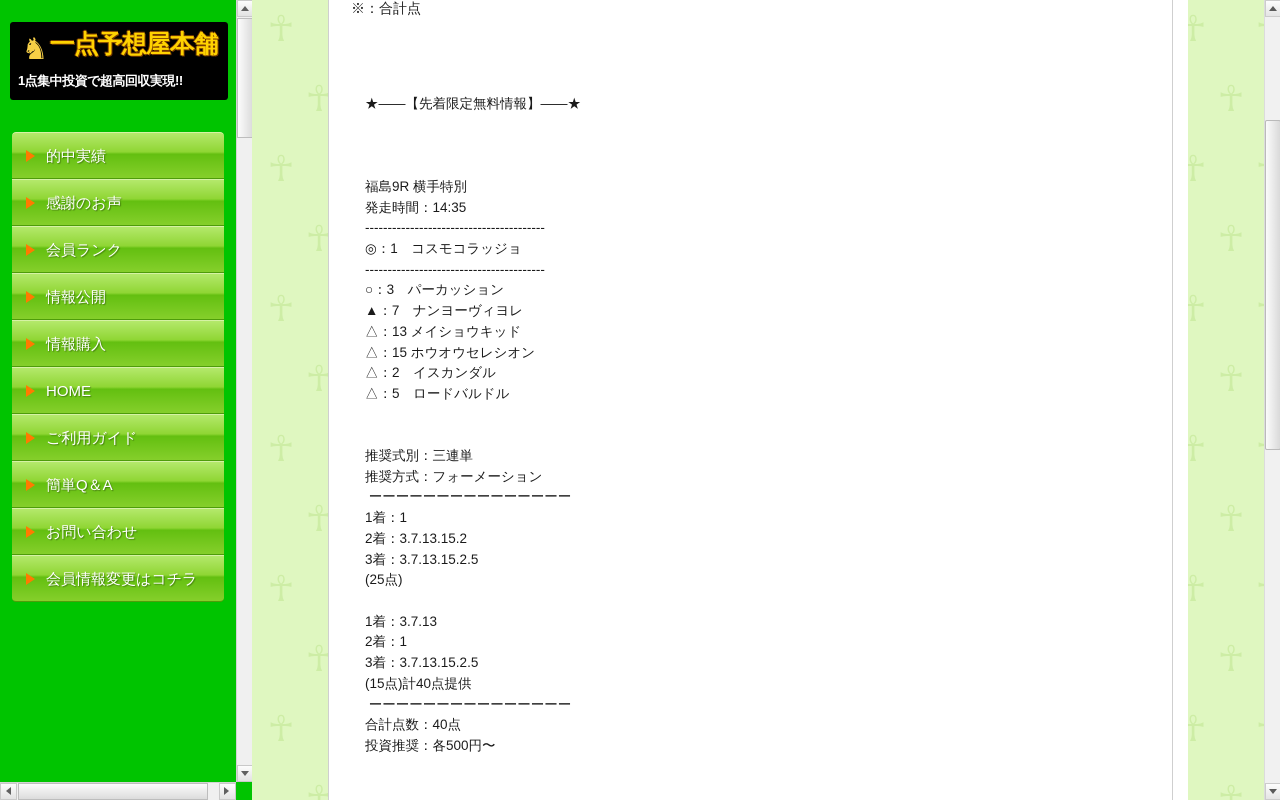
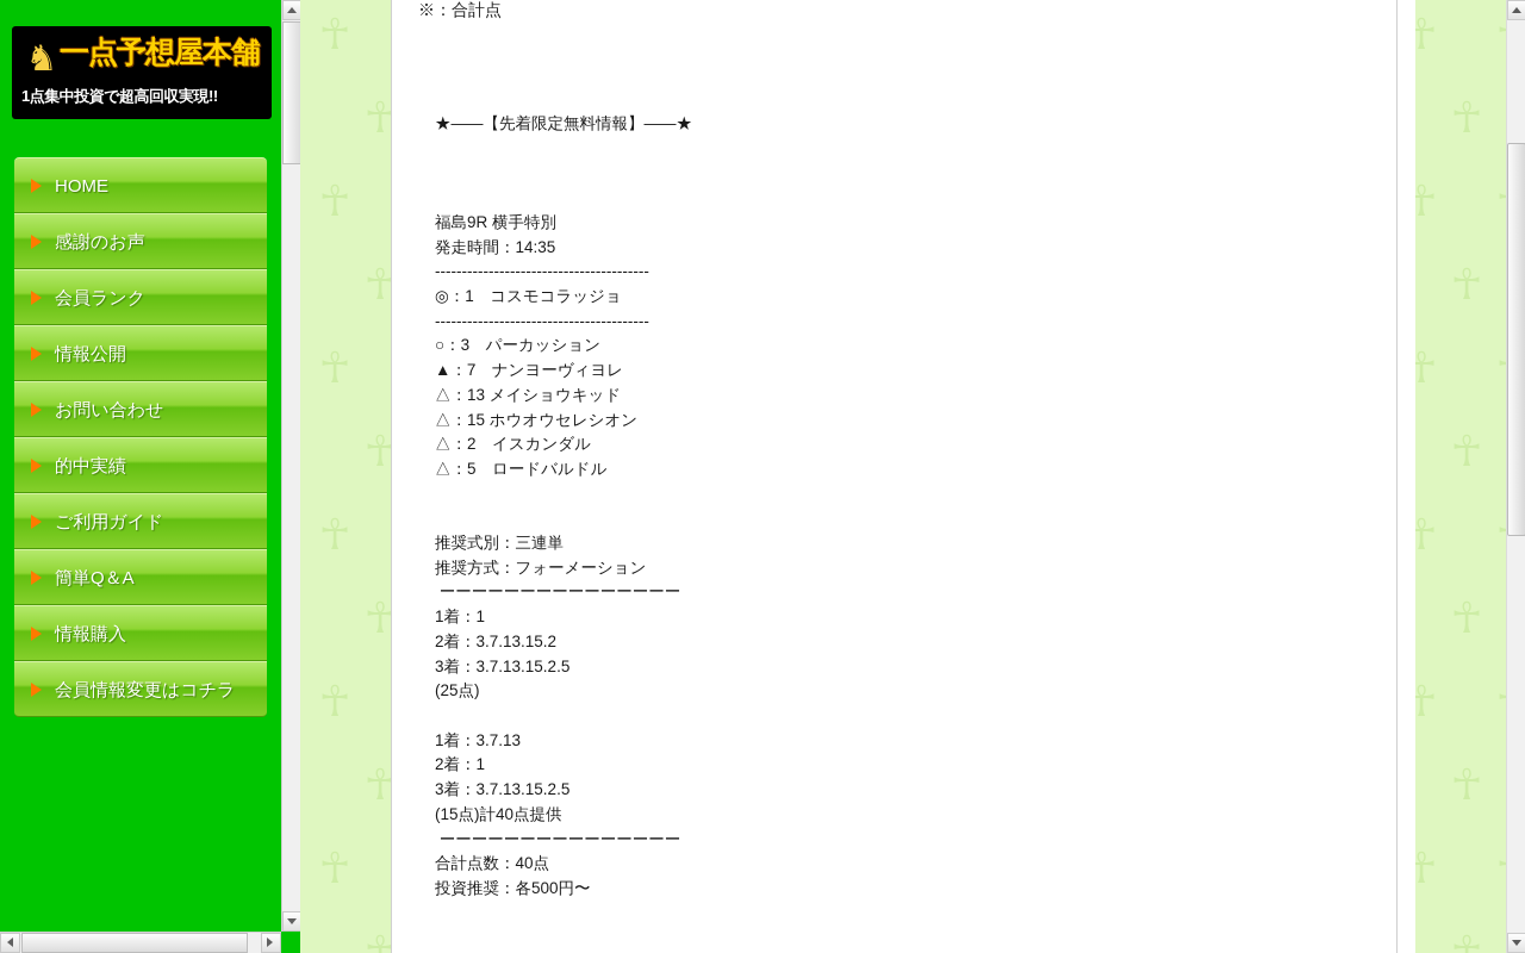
  ☥
  ☥
  ☥
  ☥
  ☥
  ☥
  ☥
  ☥
  ☥
  ☥
  ☥
  ☥
  ☥
  ☥
  ☥
  ☥
  ☥
  ☥
  ☥
  ☥
  ☥
  ☥
  ☥
  ☥
  ※：合計点
  ★——【先着限定無料情報】——★
  福島9R 横手特別
  発走時間：14:35
  ----------------------------------------
  ◎：1 コスモコラッジョ
  ----------------------------------------
  ○：3 パーカッション
  ▲：7 ナンヨーヴィヨレ
  △：13 メイショウキッド
  △：15 ホウオウセレシオン
  △：2 イスカンダル
  △：5 ロードバルドル
  推奨式別：三連単
  推奨方式：フォーメーション
  ーーーーーーーーーーーーーーー
  1着：1
  2着：3.7.13.15.2
  3着：3.7.13.15.2.5
  (25点)
  1着：3.7.13
  2着：1
  3着：3.7.13.15.2.5
  (15点)計40点提供
  ーーーーーーーーーーーーーーー
  合計点数：40点
  投資推奨：各500円〜
  ♞
  一点予想屋本舗
  1点集中投資で超高回収実現!!
- 的中実績
+ HOME
  感謝のお声
  会員ランク
  情報公開
- 情報購入
+ お問い合わせ
- HOME
+ 的中実績
  ご利用ガイド
  簡単Q＆A
- お問い合わせ
+ 情報購入
  会員情報変更はコチラ
